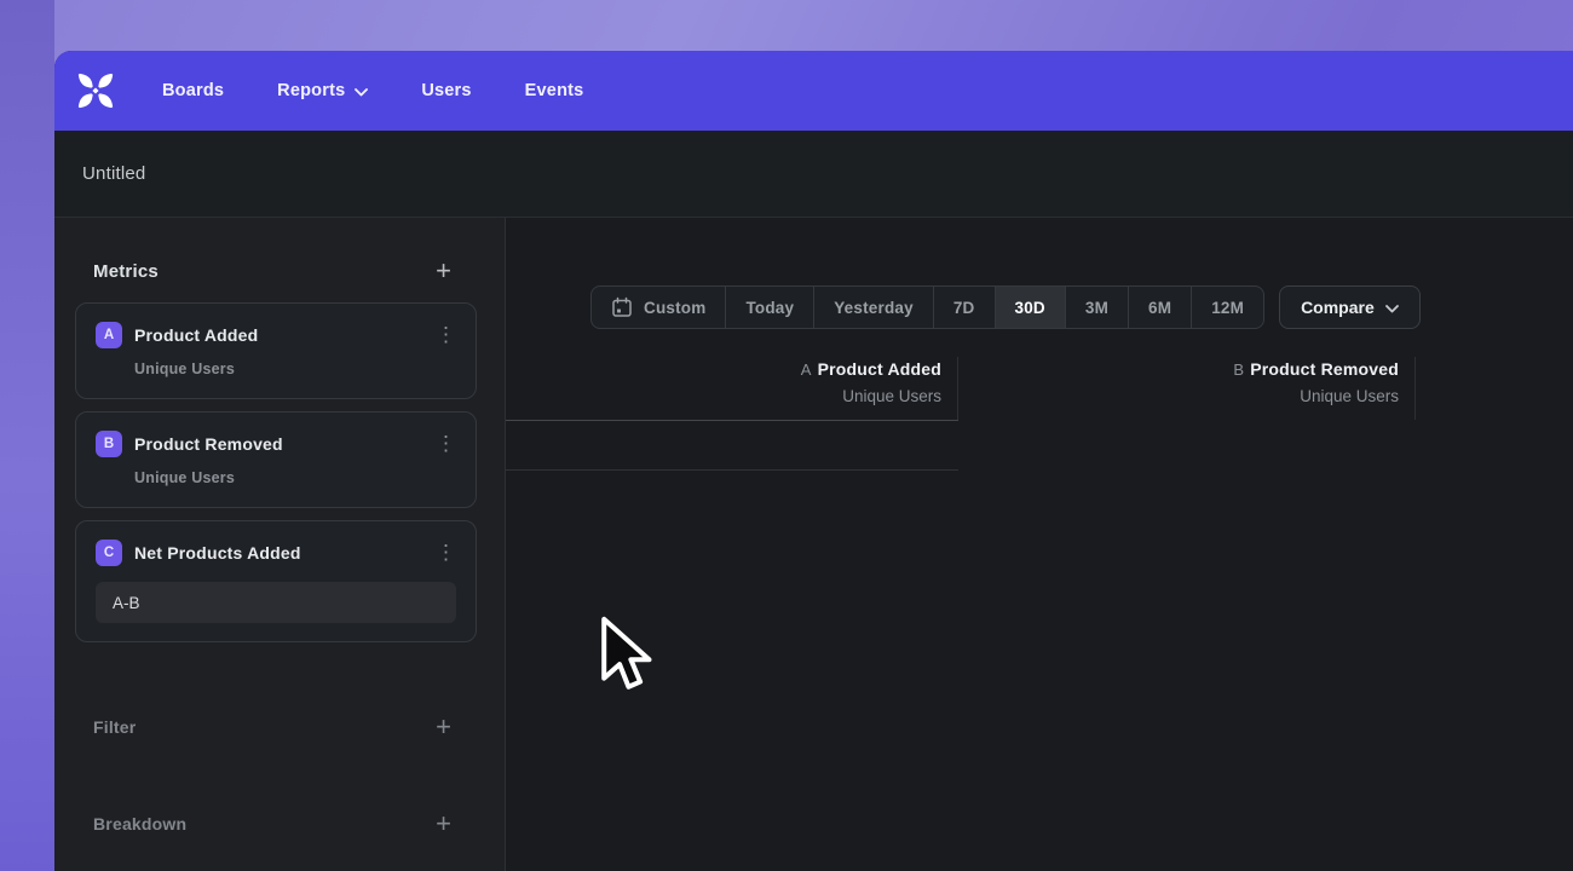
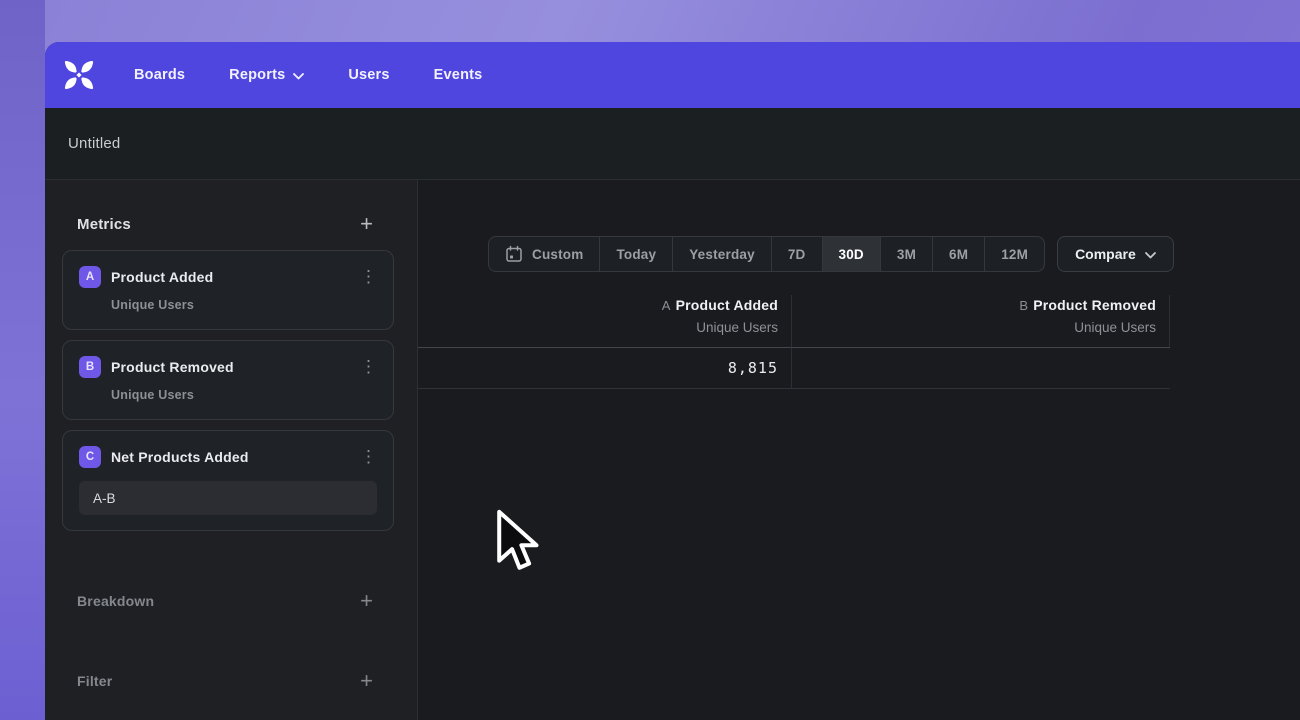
  Boards
  Reports
  Users
  Events
  Untitled
  Metrics
  +
  A
  Product Added
  ⋮
  Unique Users
  B
  Product Removed
  ⋮
  Unique Users
  C
  Net Products Added
  ⋮
  A-B
- Filter
+ Breakdown
  +
- Breakdown
+ Filter
  +
  Custom
  Today
  Yesterday
  7D
  30D
  3M
  6M
  12M
  Compare
  A Product Added
  Unique Users
  B Product Removed
  Unique Users
+ 8,815
